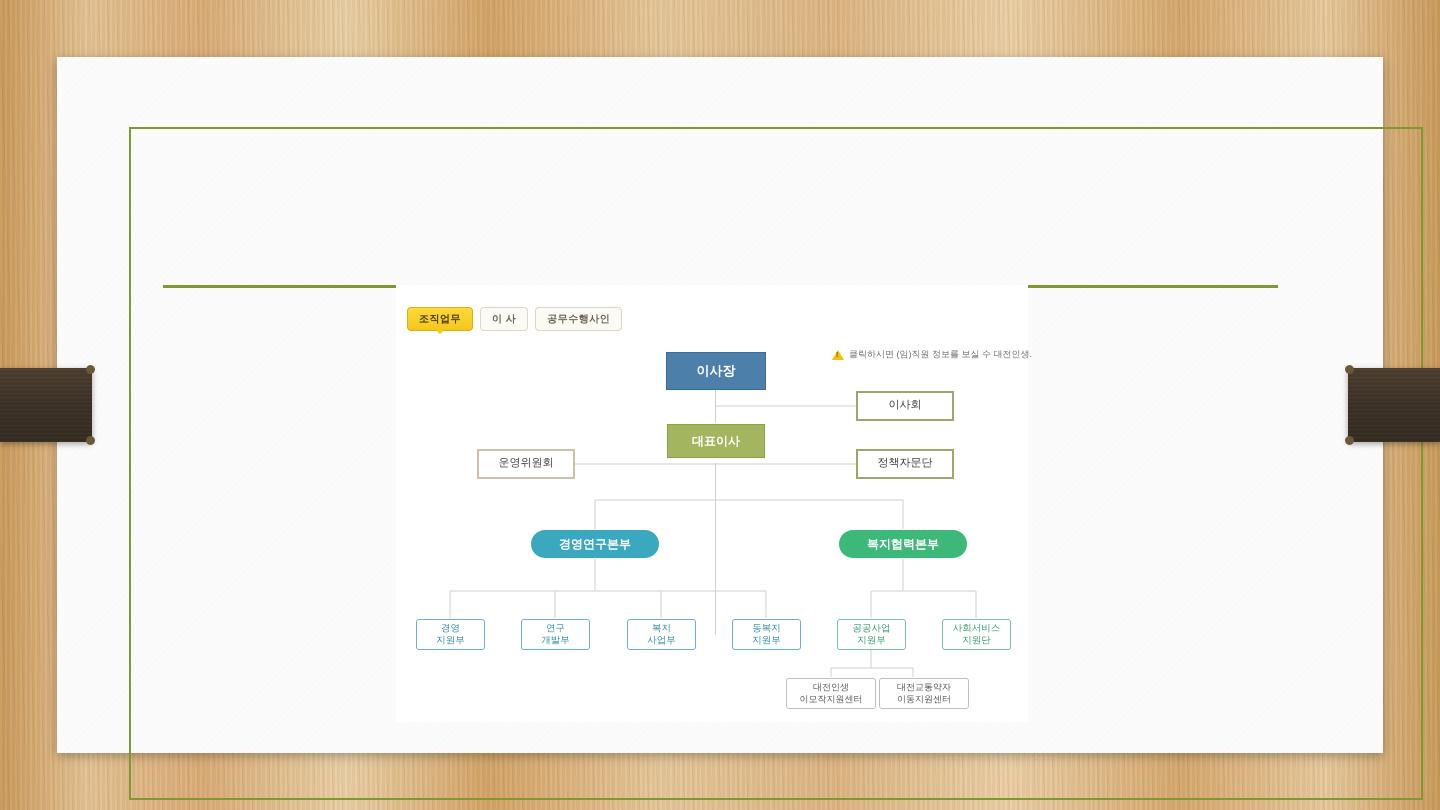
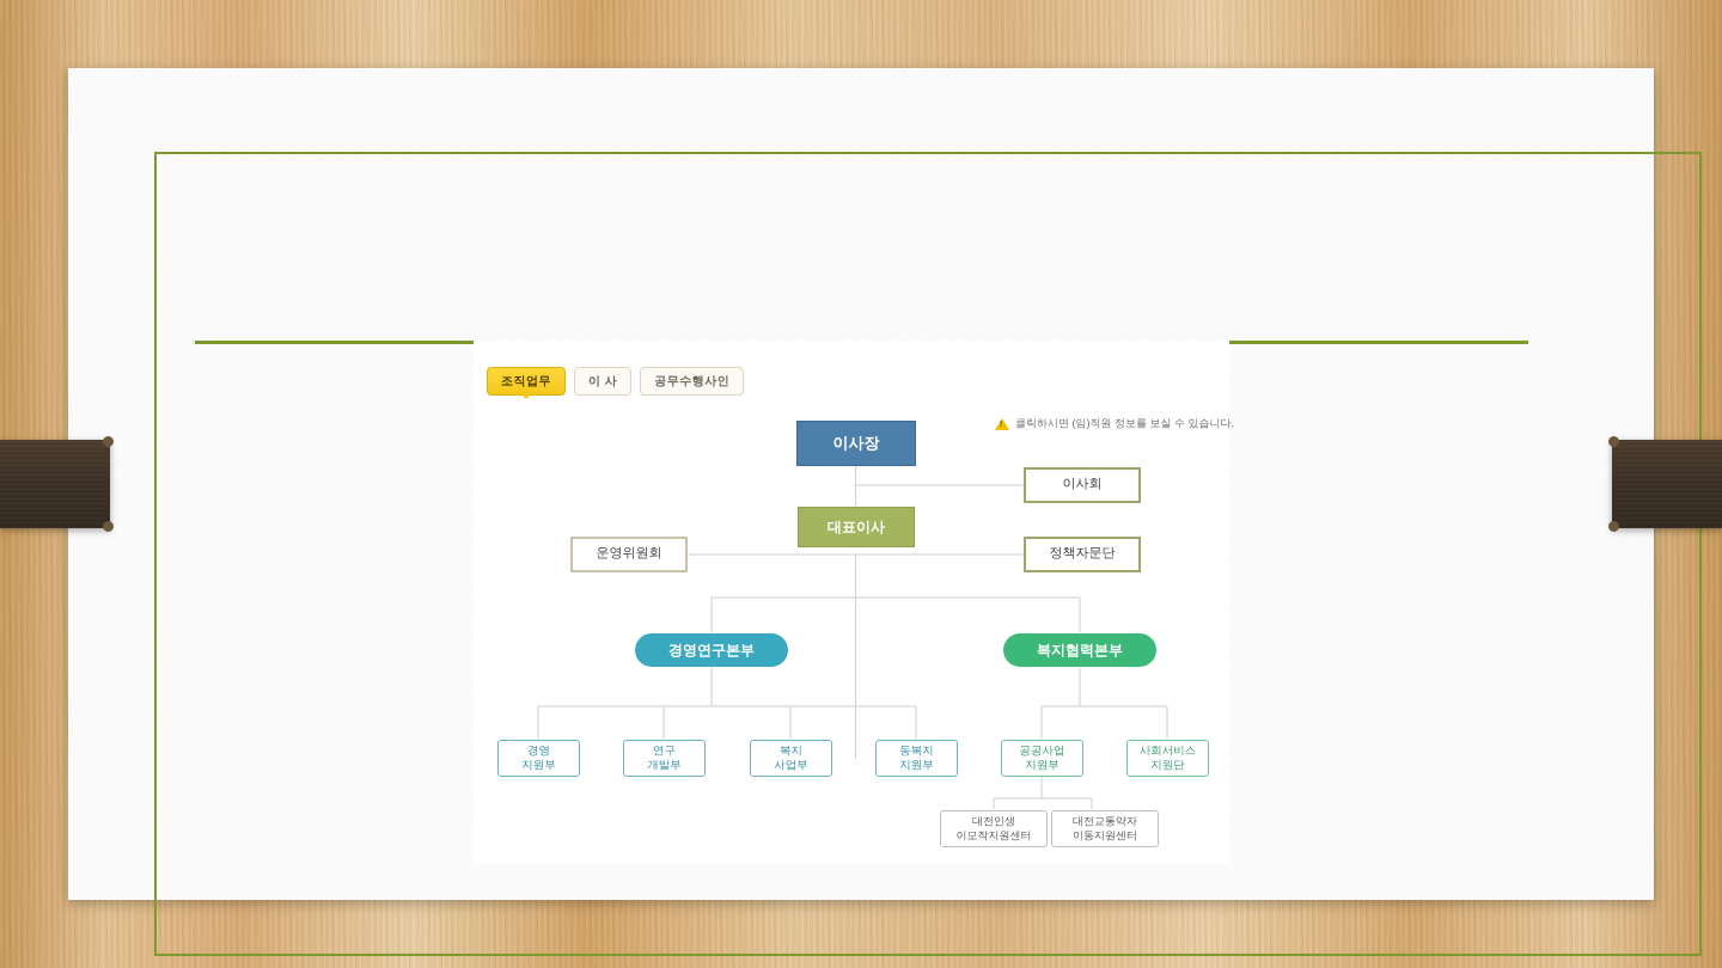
  조직업무
  이 사
  공무수행사인
- 클릭하시면 (임)직원 정보를 보실 수 대전인생.
+ 클릭하시면 (임)직원 정보를 보실 수 있습니다.
  이사장
  이사회
  대표이사
  정책자문단
  운영위원회
  경영연구본부
  복지협력본부
  경영
  지원부
  연구
  개발부
  복지
  사업부
  동복지
  지원부
  공공사업
  지원부
  사회서비스
  지원단
  대전인생
  이모작지원센터
  대전교통약자
  이동지원센터
